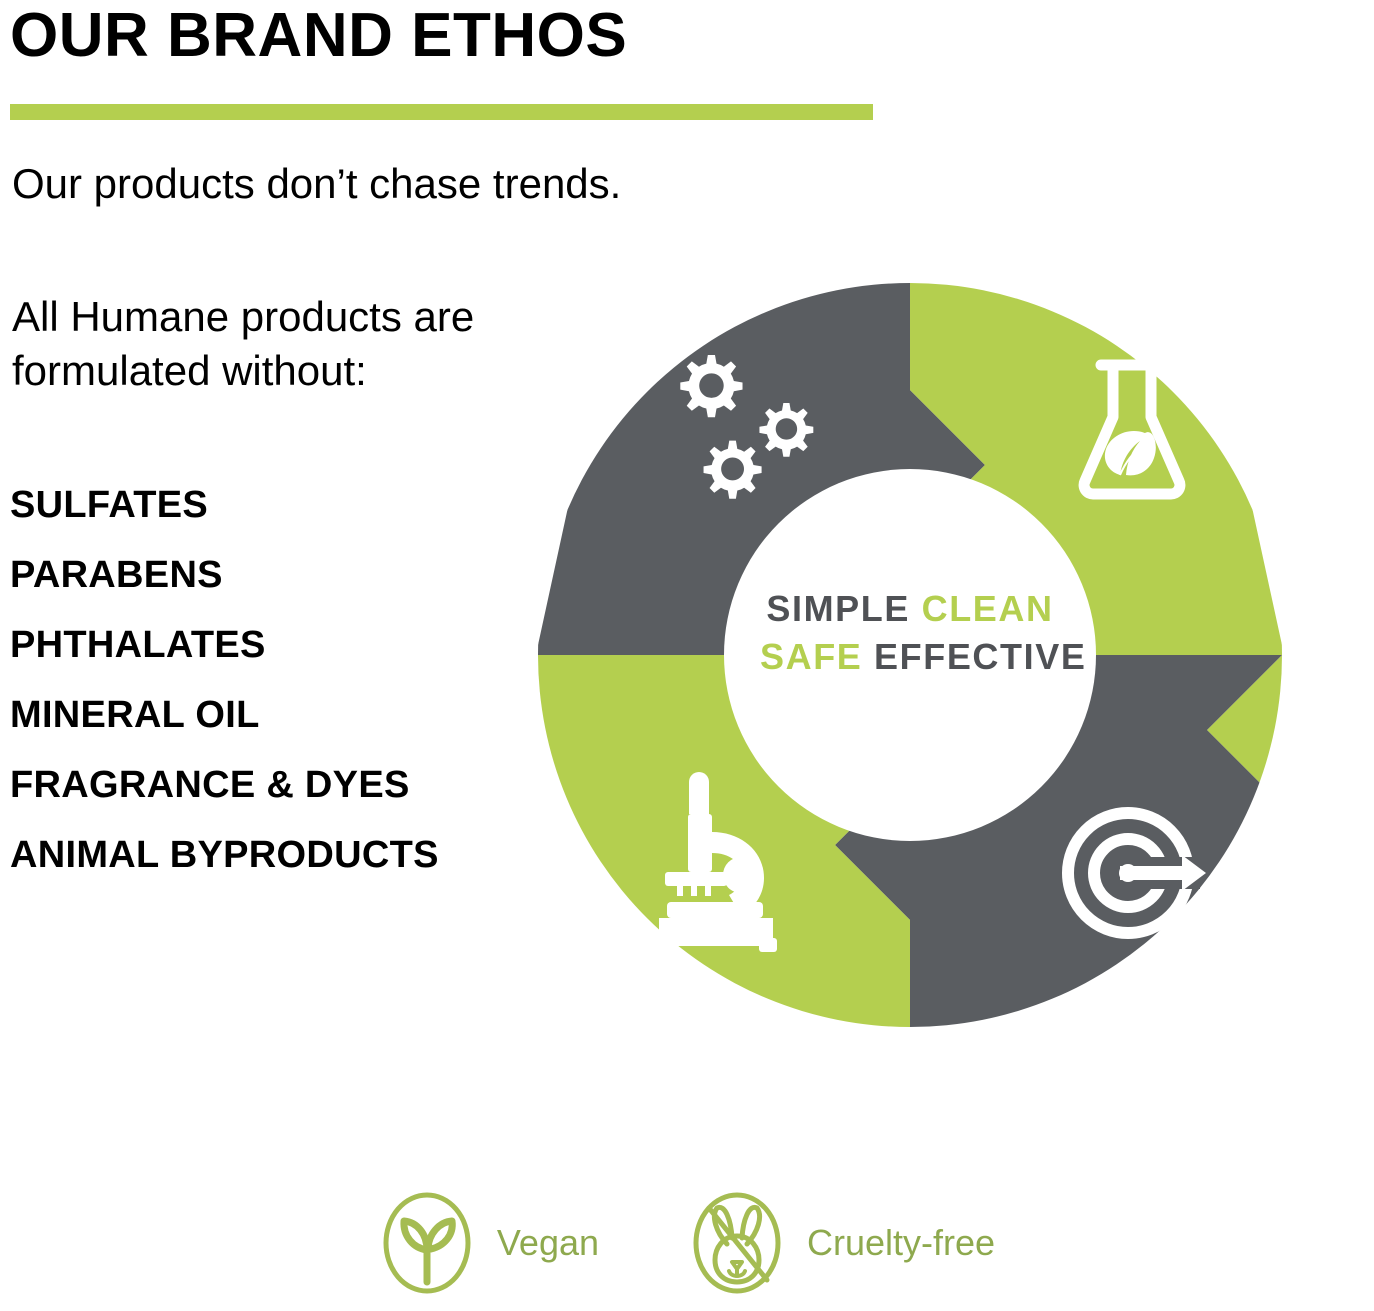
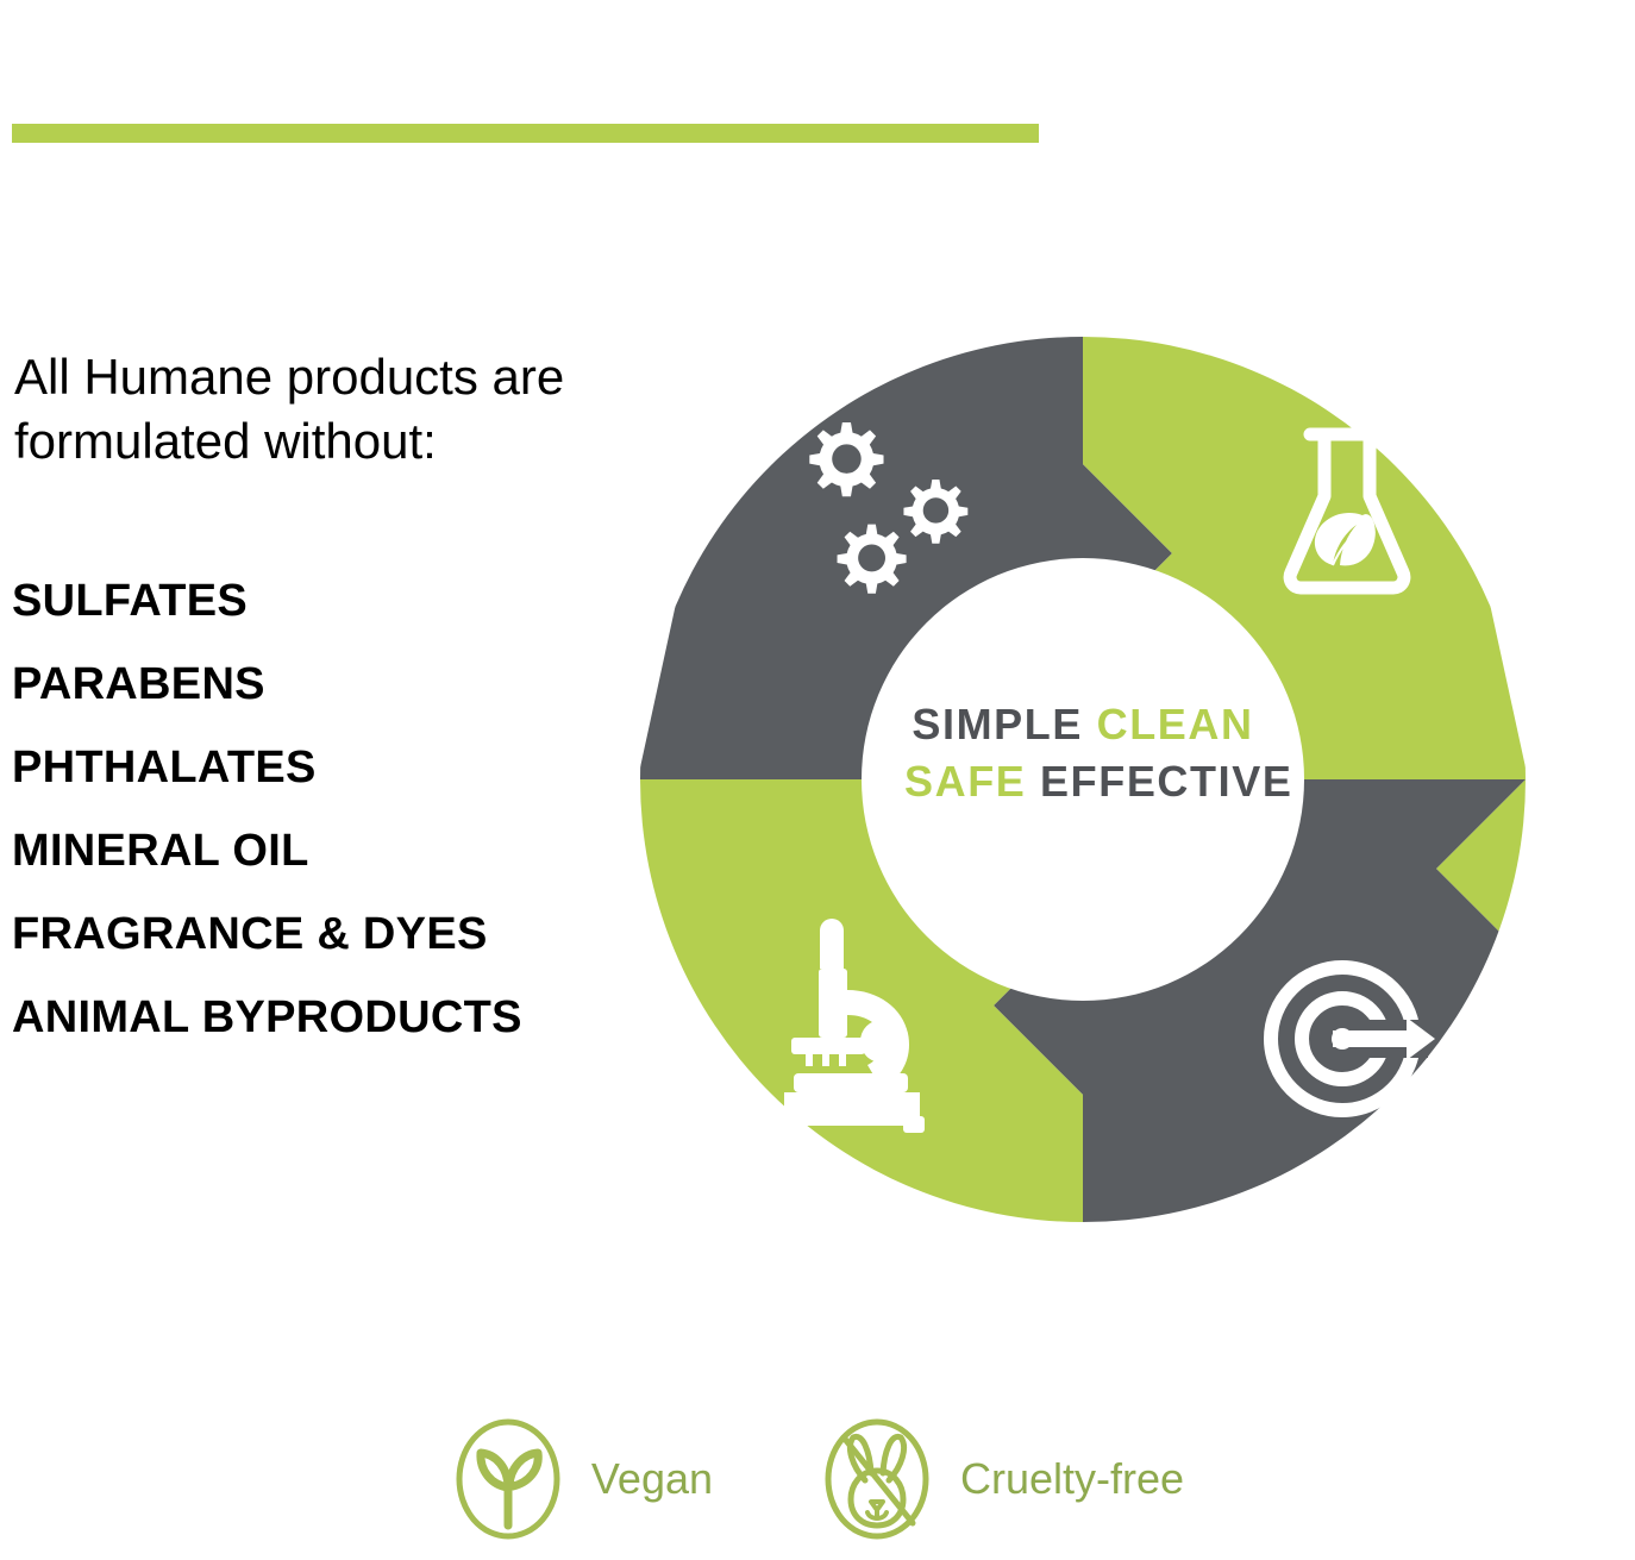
- OUR BRAND ETHOS
- Our products don’t chase trends.
  All Humane products are formulated without:
  SULFATES
  PARABENS
  PHTHALATES
  MINERAL OIL
  FRAGRANCE & DYES
  ANIMAL BYPRODUCTS
  SIMPLE CLEAN
  SAFE EFFECTIVE
  Vegan
  Cruelty-free
